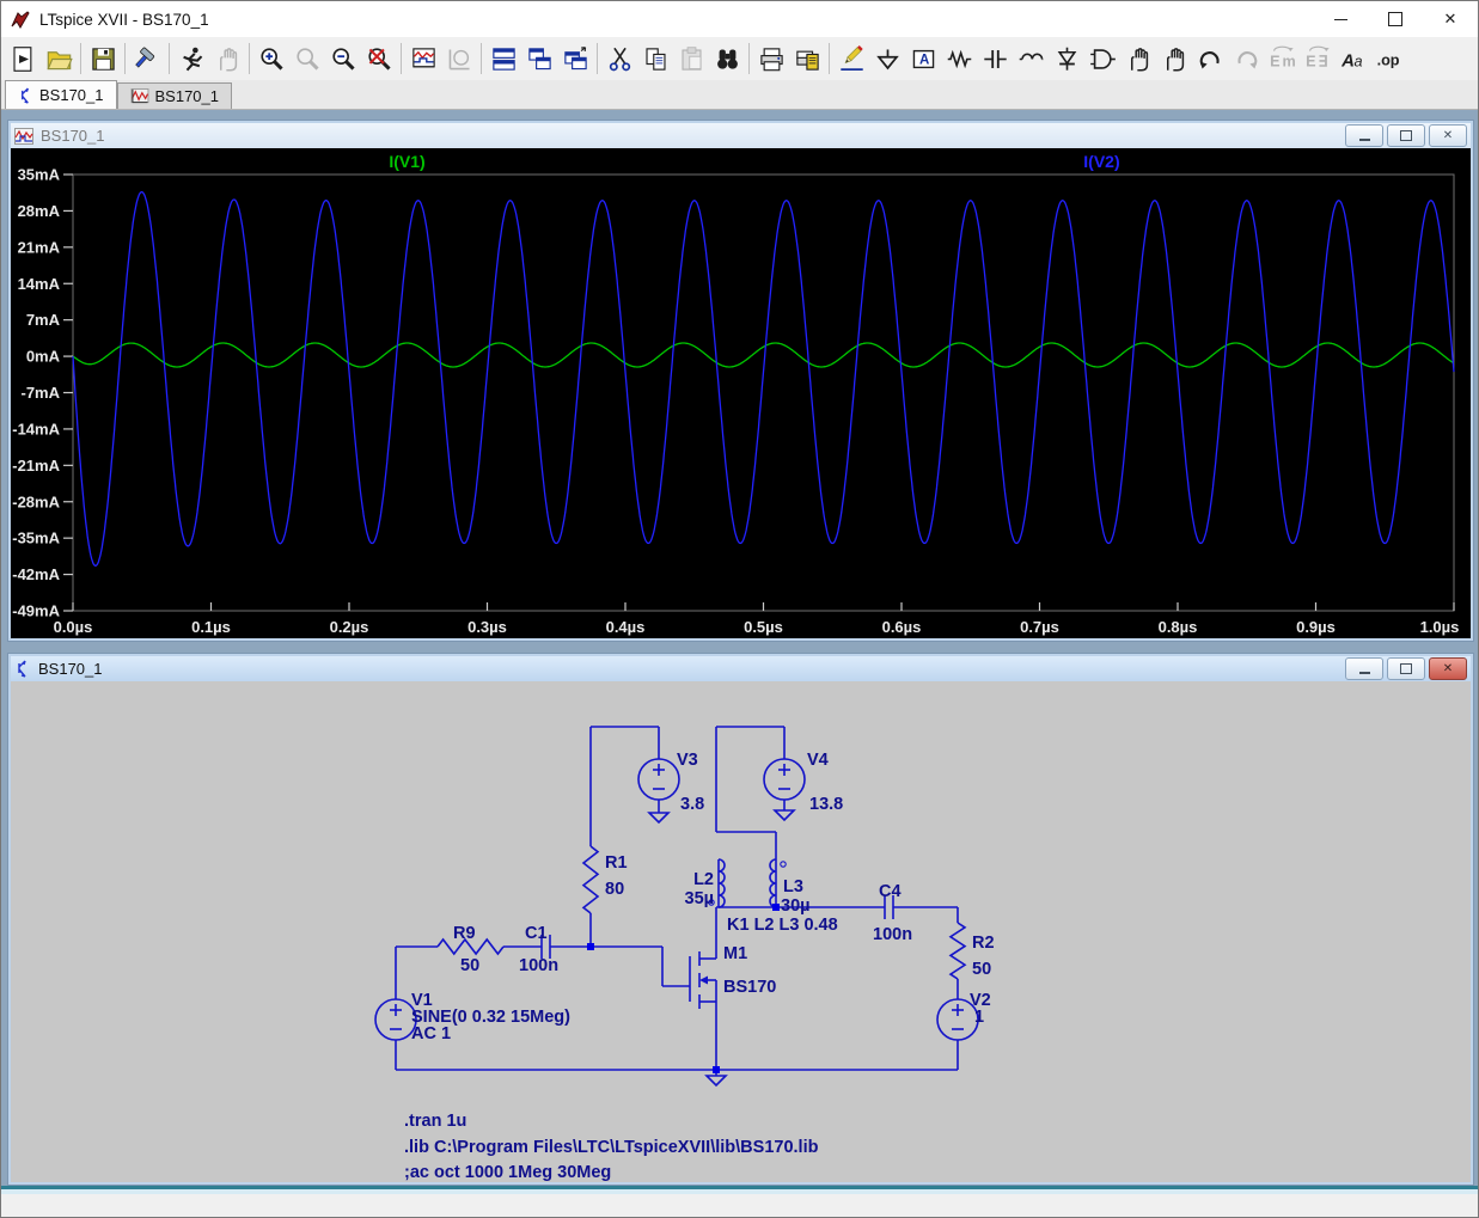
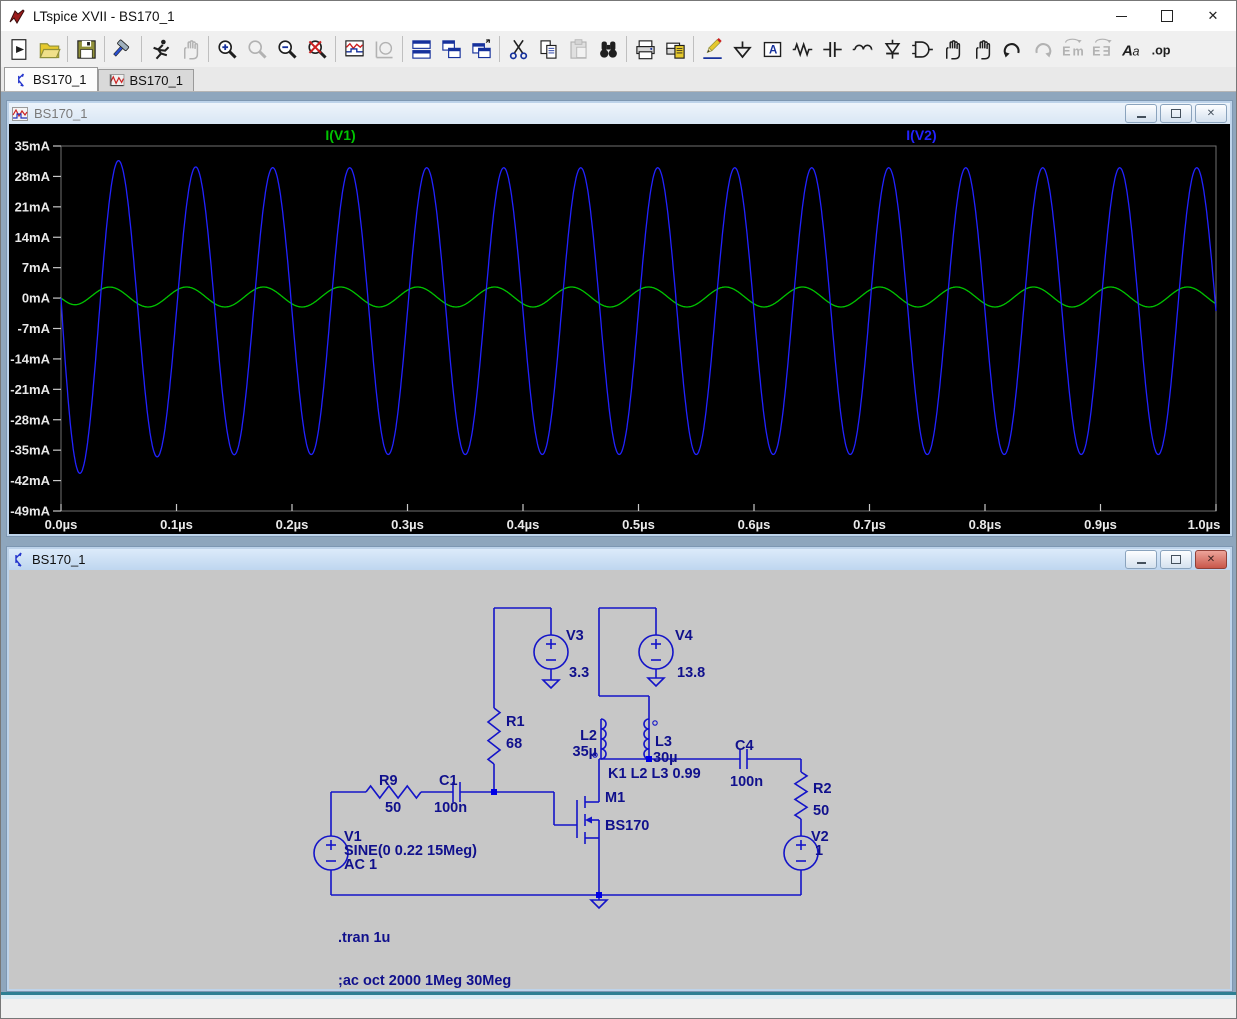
  LTspice XVII - BS170_1
  ✕
  A
  E
  m
  E
  ∃
  A
  a
  .op
  BS170_1
  BS170_1
  BS170_1
  ✕
  35mA
  28mA
  21mA
  14mA
  7mA
  0mA
  -7mA
  -14mA
  -21mA
  -28mA
  -35mA
  -42mA
  -49mA
  0.0µs
  0.1µs
  0.2µs
  0.3µs
  0.4µs
  0.5µs
  0.6µs
  0.7µs
  0.8µs
  0.9µs
  1.0µs
  I(V1)
  I(V2)
  BS170_1
  ✕
  V3
- 3.8
+ 3.3
  V4
  13.8
  R1
- 80
+ 68
  L2
  35µ
  L3
  30µ
- K1 L2 L3 0.48
+ K1 L2 L3 0.99
  C4
  100n
  R9
  50
  C1
  100n
  V1
- SINE(0 0.32 15Meg)
+ SINE(0 0.22 15Meg)
  AC 1
  M1
  BS170
  R2
  50
  V2
  1
  .tran 1u
- .lib C:\Program Files\LTC\LTspiceXVII\lib\BS170.lib
- ;ac oct 1000 1Meg 30Meg
+ ;ac oct 2000 1Meg 30Meg
